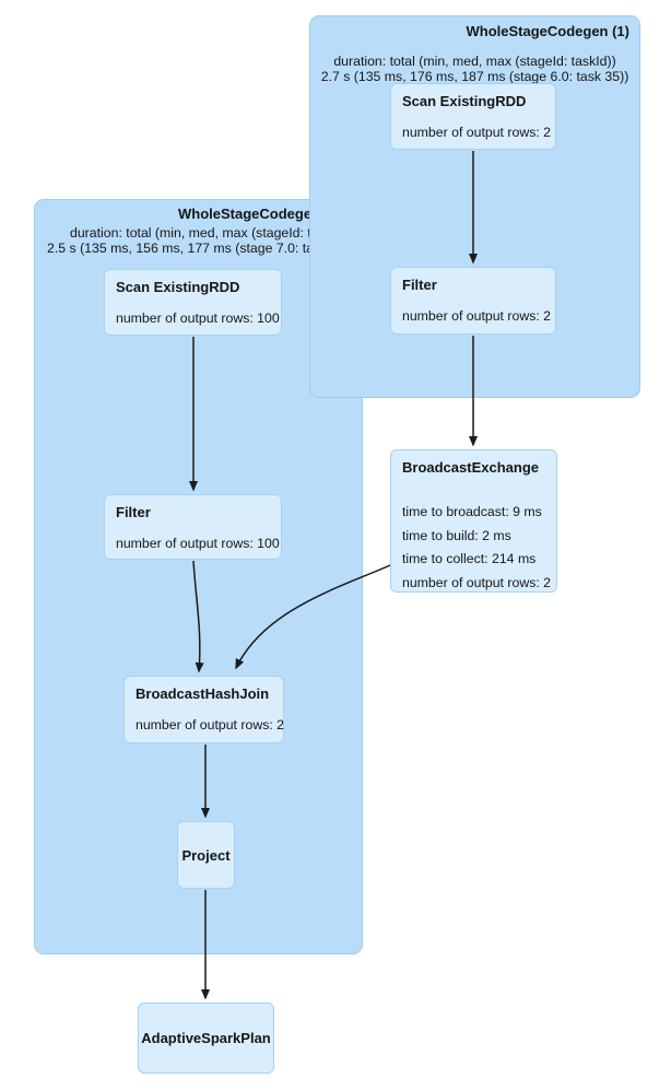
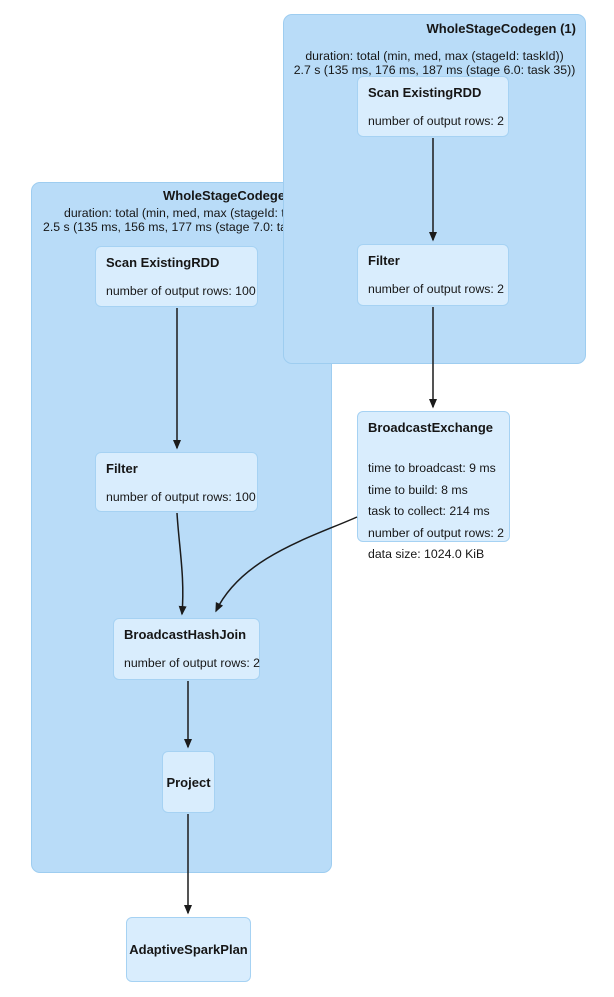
  WholeStageCodege
  duration: total (min, med, max (stageId:
  2.5 s (135 ms, 156 ms, 177 ms (stage 7.0: t
  WholeStageCodegen (1)
  duration: total (min, med, max (stageId: taskId))
  2.7 s (135 ms, 176 ms, 187 ms (stage 6.0: task 35))
  Scan ExistingRDD
  number of output rows: 2
  Filter
  number of output rows: 2
  BroadcastExchange
  time to broadcast: 9 ms
- time to build: 2 ms
+ time to build: 8 ms
- time to collect: 214 ms
+ task to collect: 214 ms
  number of output rows: 2
+ data size: 1024.0 KiB
  Scan ExistingRDD
  number of output rows: 100
  Filter
  number of output rows: 100
  BroadcastHashJoin
  number of output rows: 2
  Project
  AdaptiveSparkPlan
